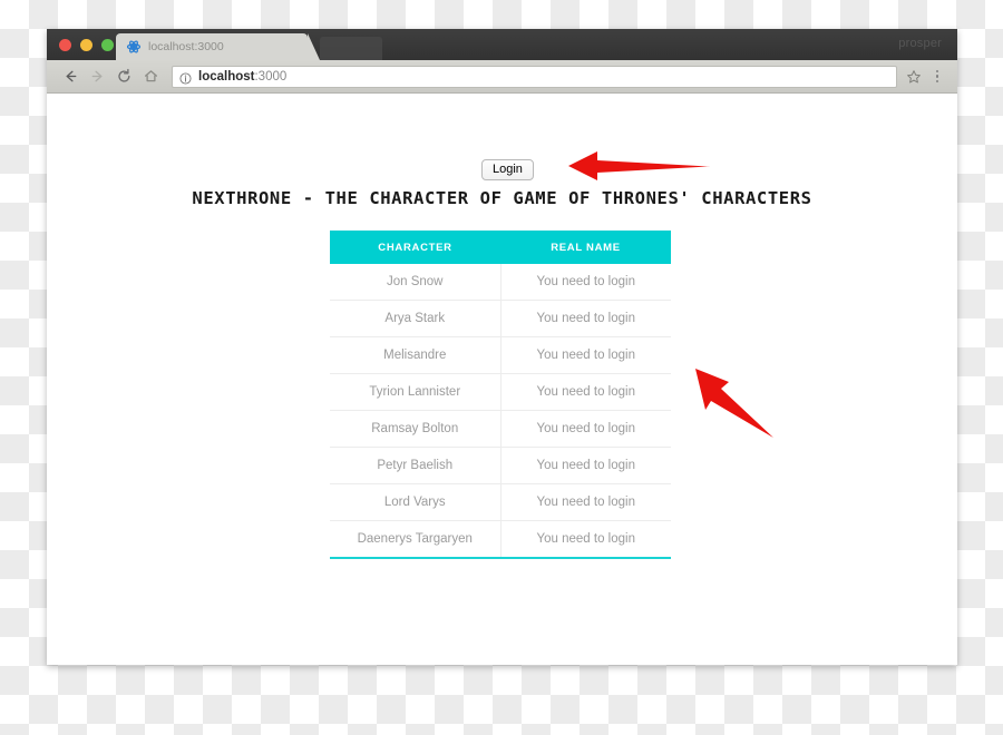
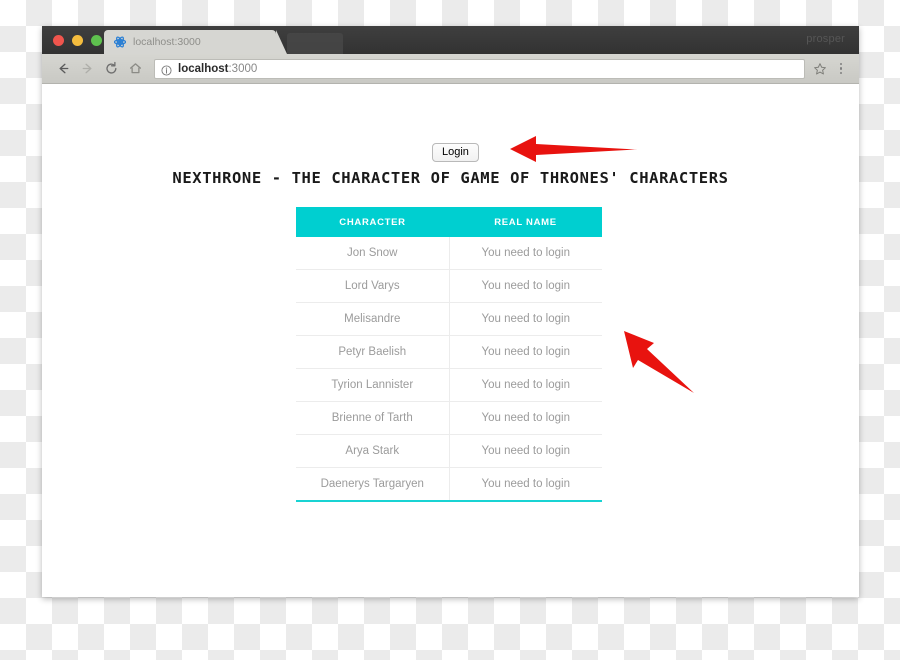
  localhost:3000
  prosper
  localhost:3000
  Login
  NEXTHRONE - THE CHARACTER OF GAME OF THRONES' CHARACTERS
  CHARACTER	REAL NAME
  Jon Snow	You need to login
- Arya Stark	You need to login
+ Lord Varys	You need to login
  Melisandre	You need to login
- Tyrion Lannister	You need to login
+ Petyr Baelish	You need to login
- Ramsay Bolton	You need to login
- Petyr Baelish	You need to login
+ Tyrion Lannister	You need to login
+ Brienne of Tarth	You need to login
- Lord Varys	You need to login
+ Arya Stark	You need to login
  Daenerys Targaryen	You need to login
